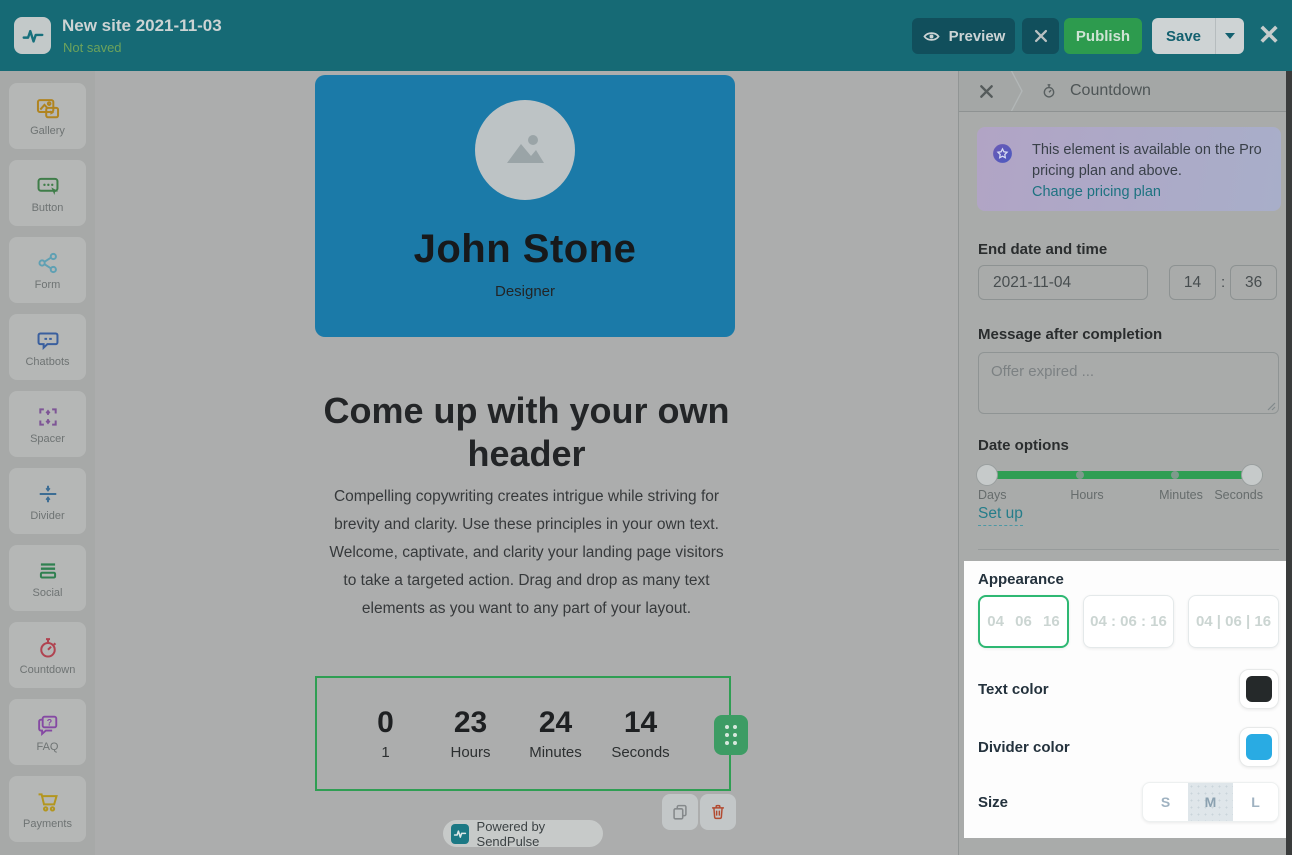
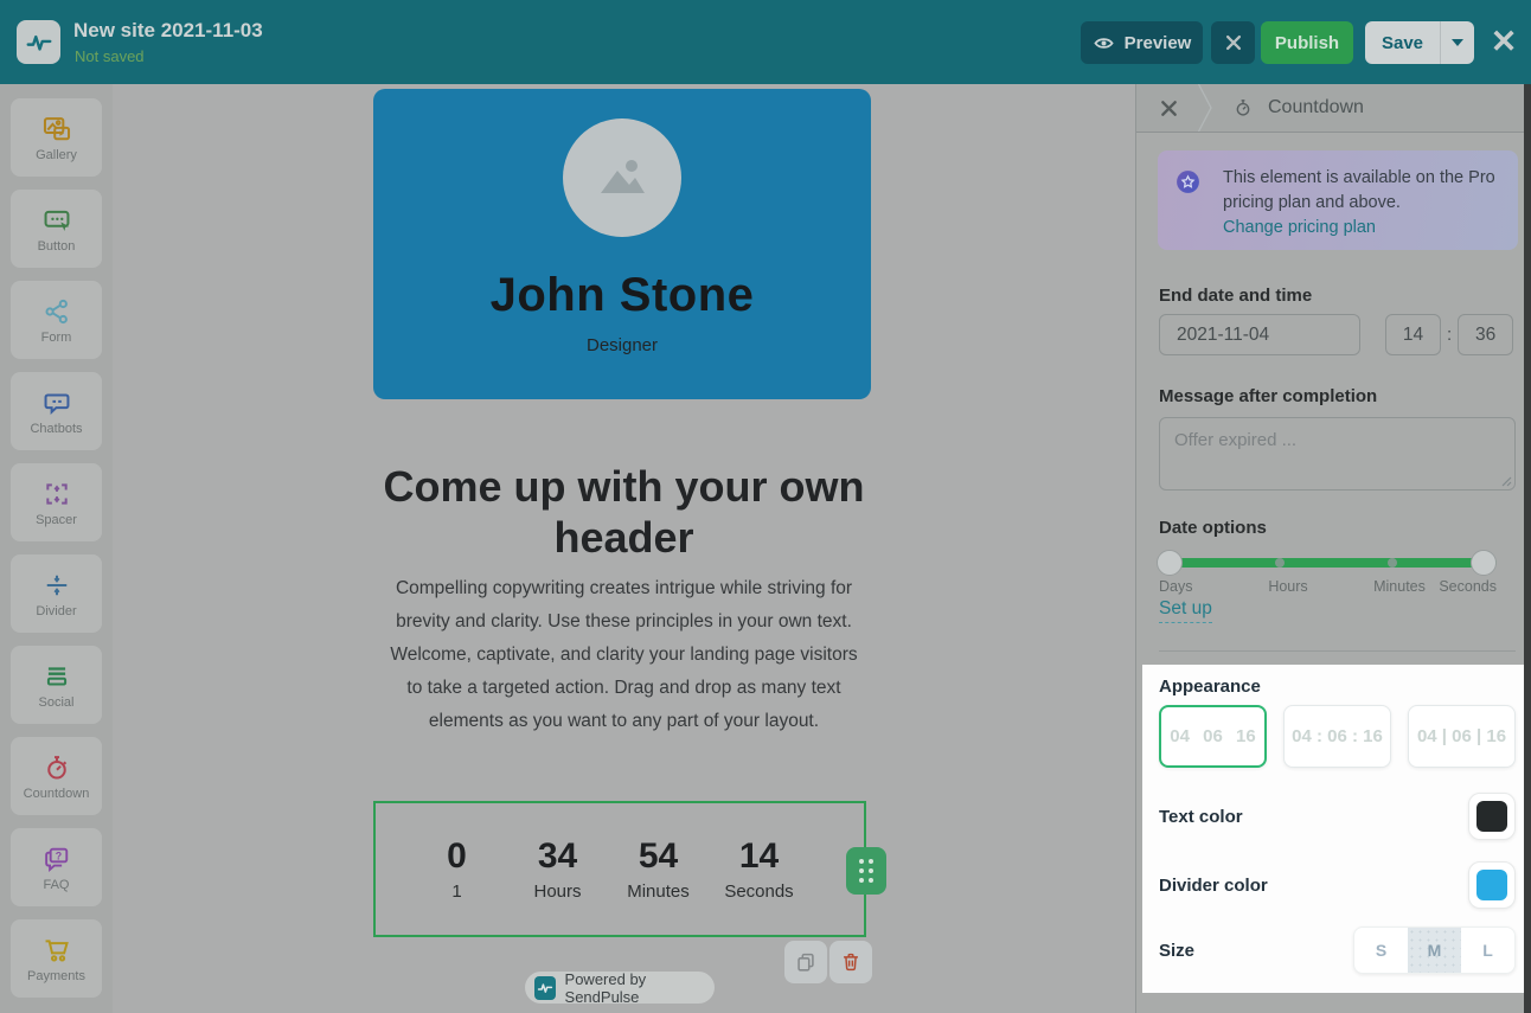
  New site 2021-11-03
  Not saved
  Preview
  Publish
  Save
  ✕
  Gallery
  Button
  Form
  Chatbots
  Spacer
  Divider
  Social
  Countdown
  ?
  FAQ
  Payments
  John Stone
  Designer
  Come up with your own header
  Compelling copywriting creates intrigue while striving for brevity and clarity. Use these principles in your own text. Welcome, captivate, and clarity your landing page visitors to take a targeted action. Drag and drop as many text elements as you want to any part of your layout.
  0
  1
- 23
+ 34
  Hours
- 24
+ 54
  Minutes
  14
  Seconds
  Powered by SendPulse
  Countdown
  This element is available on the Pro pricing plan and above.
  Change pricing plan
  End date and time
  2021-11-04
  14
  :
  36
  Message after completion
  Offer expired ...
  Date options
  Days
  Hours
  Minutes
  Seconds
  Set up
  Appearance
  04 06 16
  04 : 06 : 16
  04 | 06 | 16
  Text color
  Divider color
  Size
  S
  M
  L
